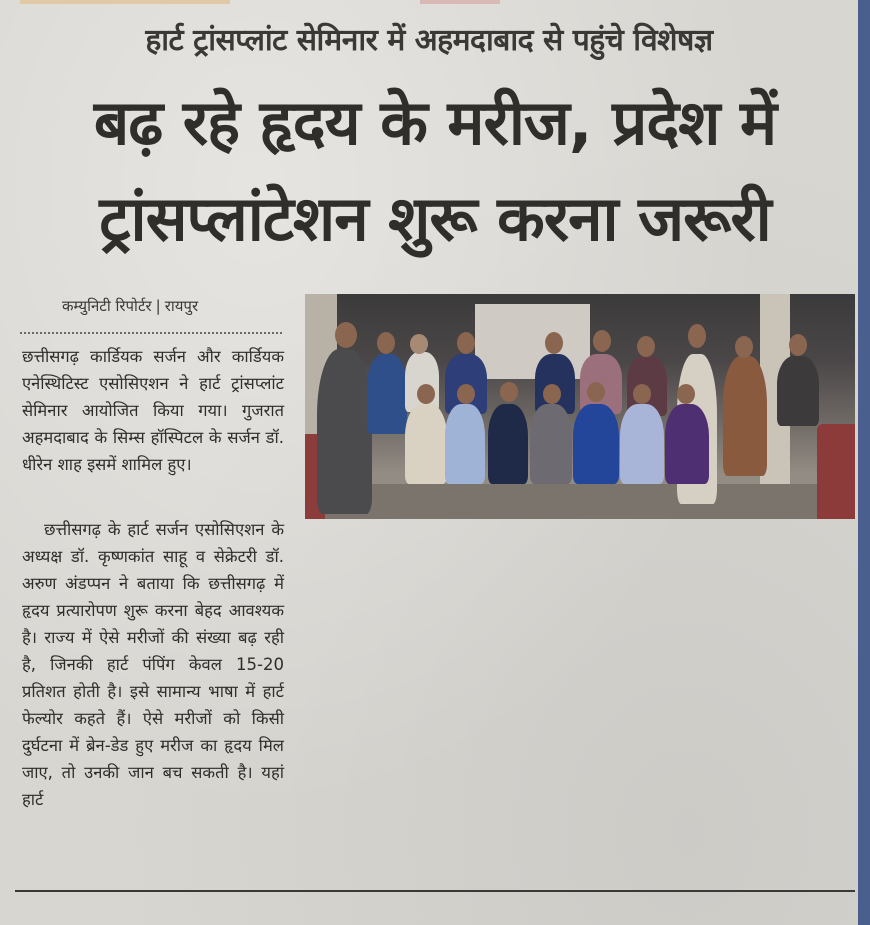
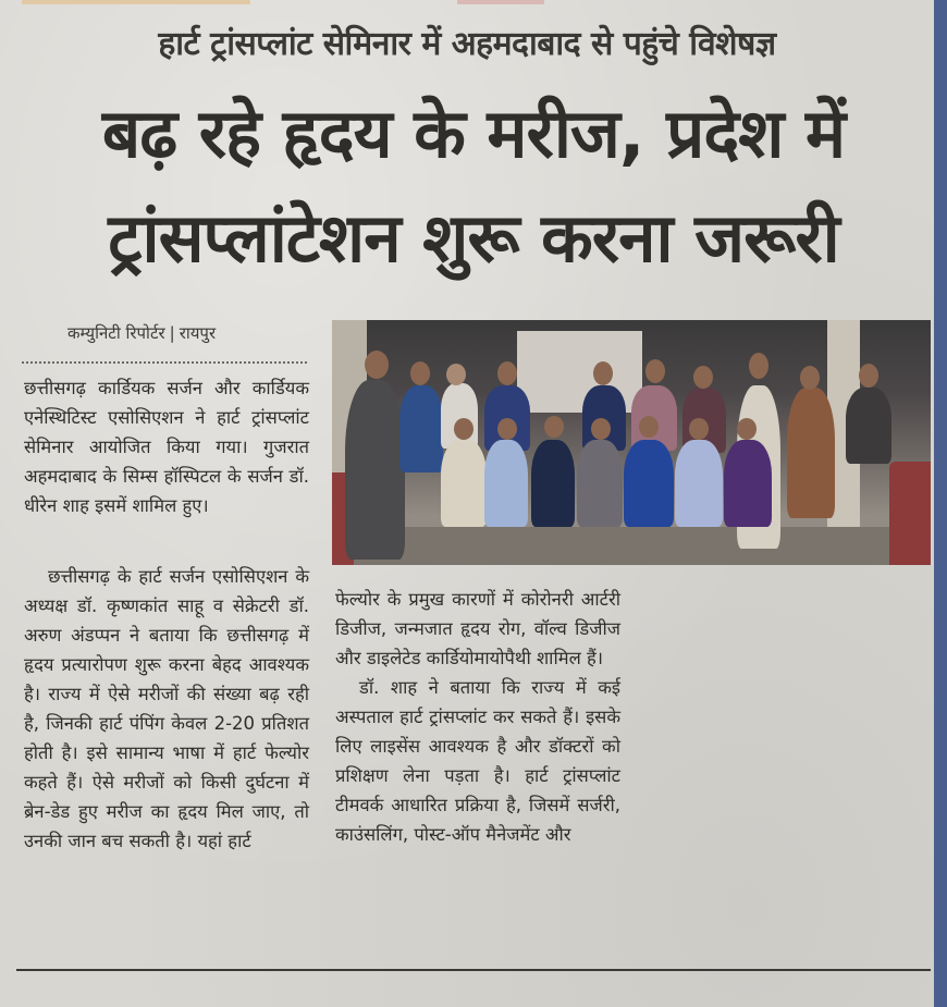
  हार्ट ट्रांसप्लांट सेमिनार में अहमदाबाद से पहुंचे विशेषज्ञ
  बढ़ रहे हृदय के मरीज, प्रदेश में
  ट्रांसप्लांटेशन शुरू करना जरूरी
  कम्युनिटी रिपोर्टर | रायपुर
  छत्तीसगढ़ कार्डियक सर्जन और कार्डियक एनेस्थिटिस्ट एसोसिएशन ने हार्ट ट्रांसप्लांट सेमिनार आयोजित किया गया। गुजरात अहमदाबाद के सिम्स हॉस्पिटल के सर्जन डॉ. धीरेन शाह इसमें शामिल हुए।
- छत्तीसगढ़ के हार्ट सर्जन एसोसिएशन के अध्यक्ष डॉ. कृष्णकांत साहू व सेक्रेटरी डॉ. अरुण अंडप्पन ने बताया कि छत्तीसगढ़ में हृदय प्रत्यारोपण शुरू करना बेहद आवश्यक है। राज्य में ऐसे मरीजों की संख्या बढ़ रही है, जिनकी हार्ट पंपिंग केवल 15-20 प्रतिशत होती है। इसे सामान्य भाषा में हार्ट फेल्योर कहते हैं। ऐसे मरीजों को किसी दुर्घटना में ब्रेन-डेड हुए मरीज का हृदय मिल जाए, तो उनकी जान बच सकती है। यहां हार्ट
+ छत्तीसगढ़ के हार्ट सर्जन एसोसिएशन के अध्यक्ष डॉ. कृष्णकांत साहू व सेक्रेटरी डॉ. अरुण अंडप्पन ने बताया कि छत्तीसगढ़ में हृदय प्रत्यारोपण शुरू करना बेहद आवश्यक है। राज्य में ऐसे मरीजों की संख्या बढ़ रही है, जिनकी हार्ट पंपिंग केवल 2-20 प्रतिशत होती है। इसे सामान्य भाषा में हार्ट फेल्योर कहते हैं। ऐसे मरीजों को किसी दुर्घटना में ब्रेन-डेड हुए मरीज का हृदय मिल जाए, तो उनकी जान बच सकती है। यहां हार्ट
+ फेल्योर के प्रमुख कारणों में कोरोनरी आर्टरी डिजीज, जन्मजात हृदय रोग, वॉल्व डिजीज और डाइलेटेड कार्डियोमायोपैथी शामिल हैं।
+ डॉ. शाह ने बताया कि राज्य में कई अस्पताल हार्ट ट्रांसप्लांट कर सकते हैं। इसके लिए लाइसेंस आवश्यक है और डॉक्टरों को प्रशिक्षण लेना पड़ता है। हार्ट ट्रांसप्लांट टीमवर्क आधारित प्रक्रिया है, जिसमें सर्जरी, काउंसलिंग, पोस्ट-ऑप मैनेजमेंट और
